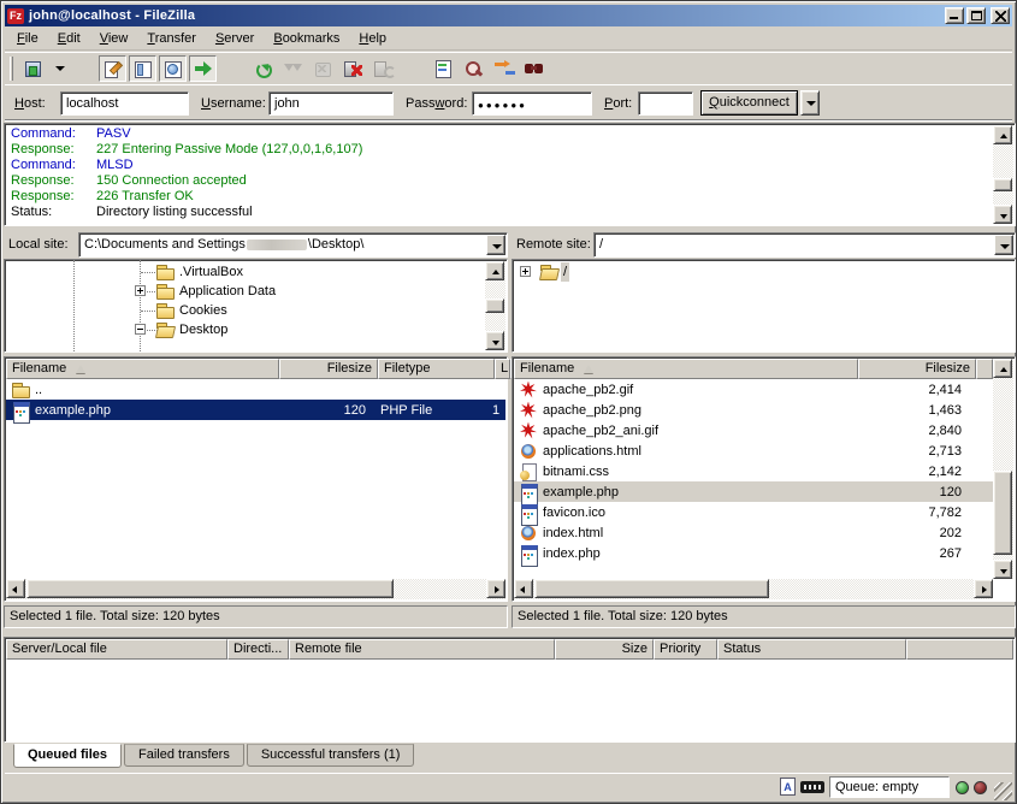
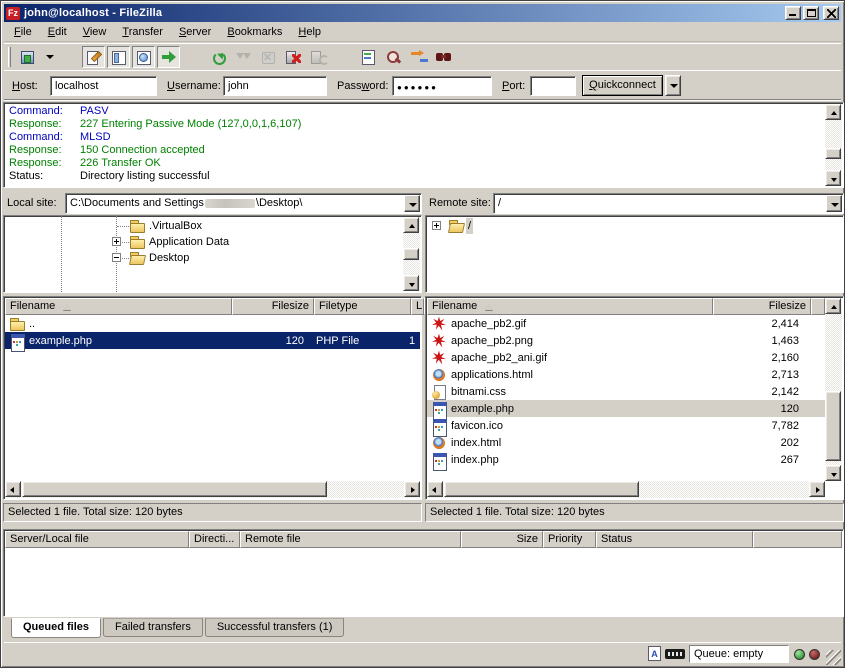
  Fz
  john@localhost - FileZilla
  File
  Edit
  View
  Transfer
  Server
  Bookmarks
  Help
  Host:
  localhost
  Username:
  john
  Password:
  ●●●●●●
  Port:
  Quickconnect
  Command: PASV
  Response: 227 Entering Passive Mode (127,0,0,1,6,107)
  Command: MLSD
  Response: 150 Connection accepted
  Response: 226 Transfer OK
  Status: Directory listing successful
  Local site:
  C:\Documents and Settings \Desktop\
  Remote site:
  /
  .VirtualBox
  Application Data
- Cookies
  Desktop
  /
  Filename
  Filesize
  Filetype
  L
  ..
  example.php
  120
  PHP File
  1
  Filename
  Filesize
  apache_pb2.gif
  2,414
  apache_pb2.png
  1,463
  apache_pb2_ani.gif
- 2,840
+ 2,160
  applications.html
  2,713
  bitnami.css
  2,142
  example.php
  120
  favicon.ico
  7,782
  index.html
  202
  index.php
  267
  Selected 1 file. Total size: 120 bytes
  Selected 1 file. Total size: 120 bytes
  Server/Local file
  Directi...
  Remote file
  Size
  Priority
  Status
  Queued files
  Failed transfers
  Successful transfers (1)
  A
  Queue: empty
